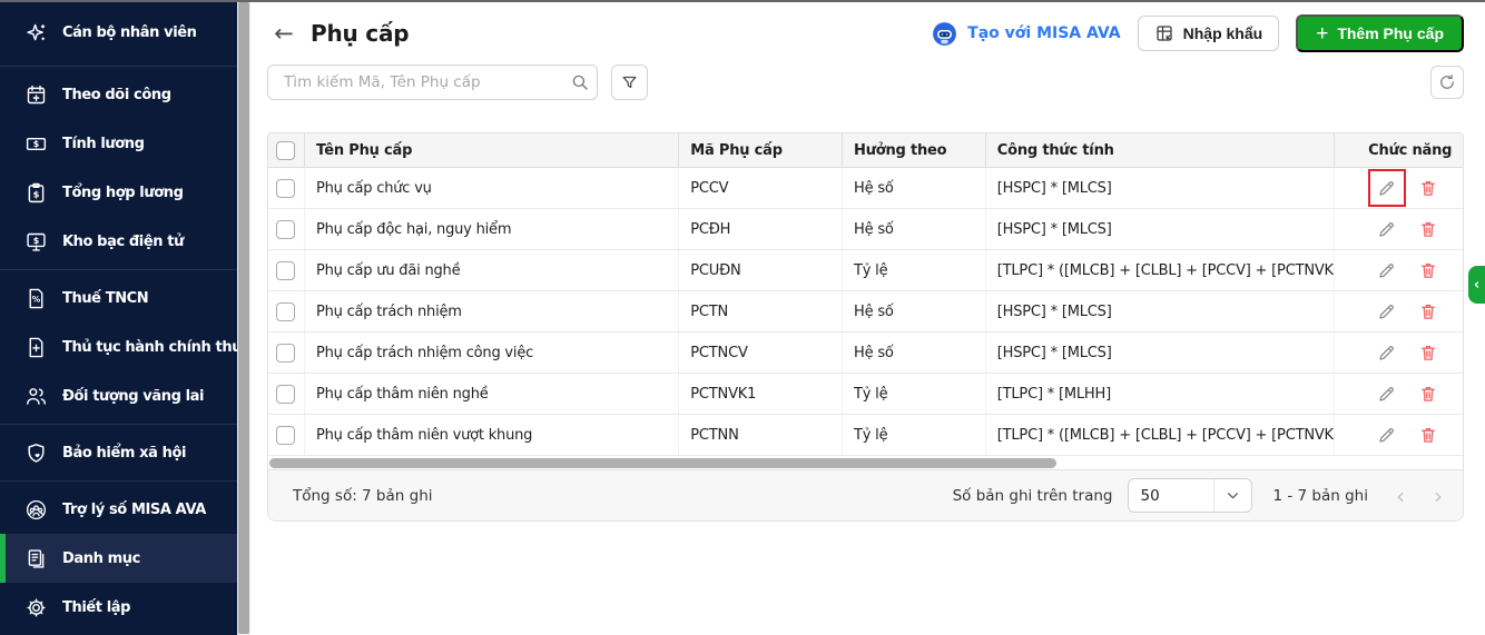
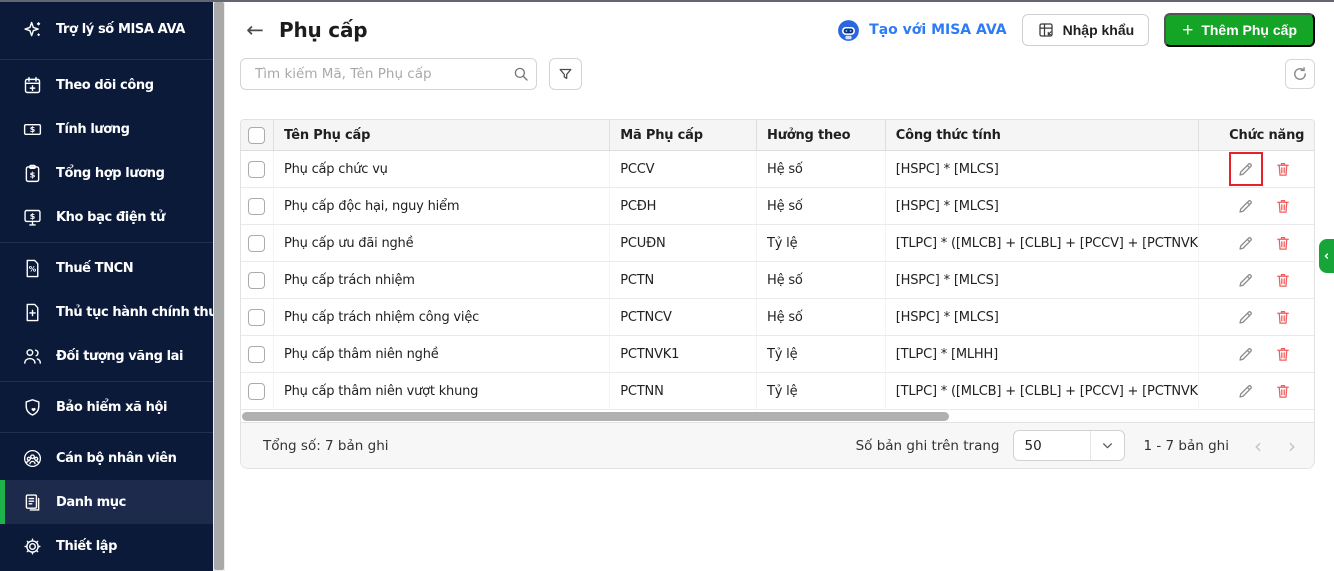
- Cán bộ nhân viên
+ Trợ lý số MISA AVA
  Theo dõi công
  $
  Tính lương
  $
  Tổng hợp lương
  $
  Kho bạc điện tử
  %
  Thuế TNCN
  Thủ tục hành chính th
  Đối tượng vãng lai
  Bảo hiểm xã hội
- Trợ lý số MISA AVA
+ Cán bộ nhân viên
  Danh mục
  Thiết lập
  ←
  Phụ cấp
  Tạo với MISA AVA
  Nhập khẩu
  +
  Thêm Phụ cấp
  Tìm kiếm Mã, Tên Phụ cấp
  Tên Phụ cấp
  Mã Phụ cấp
  Hưởng theo
  Công thức tính
  Chức năng
  Phụ cấp chức vụ
  PCCV
  Hệ số
  [HSPC] * [MLCS]
  Phụ cấp độc hại, nguy hiểm
  PCĐH
  Hệ số
  [HSPC] * [MLCS]
  Phụ cấp ưu đãi nghề
  PCUĐN
  Tỷ lệ
  [TLPC] * ([MLCB] + [CLBL] + [PCCV] + [PCTNVK
  Phụ cấp trách nhiệm
  PCTN
  Hệ số
  [HSPC] * [MLCS]
  Phụ cấp trách nhiệm công việc
  PCTNCV
  Hệ số
  [HSPC] * [MLCS]
  Phụ cấp thâm niên nghề
  PCTNVK1
  Tỷ lệ
  [TLPC] * [MLHH]
  Phụ cấp thâm niên vượt khung
  PCTNN
  Tỷ lệ
  [TLPC] * ([MLCB] + [CLBL] + [PCCV] + [PCTNVK
  Tổng số: 7 bản ghi
  Số bản ghi trên trang
  50
  1 - 7 bản ghi
  ‹
  ›
  ‹
